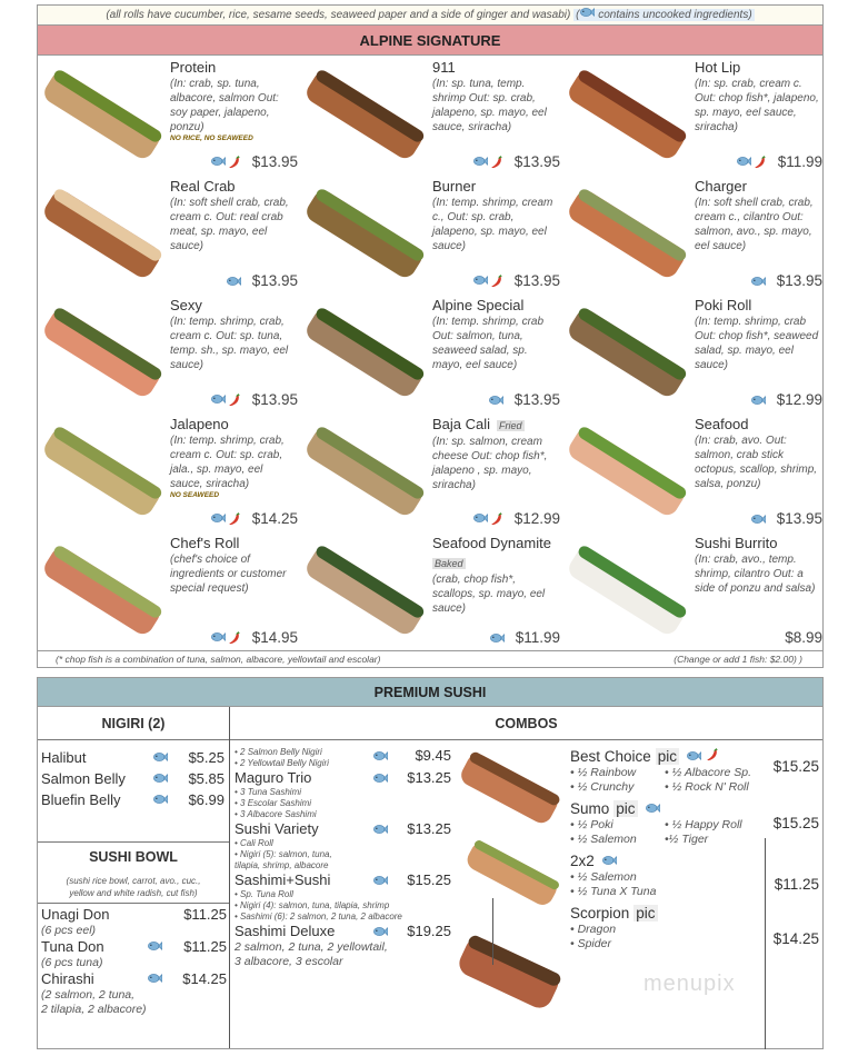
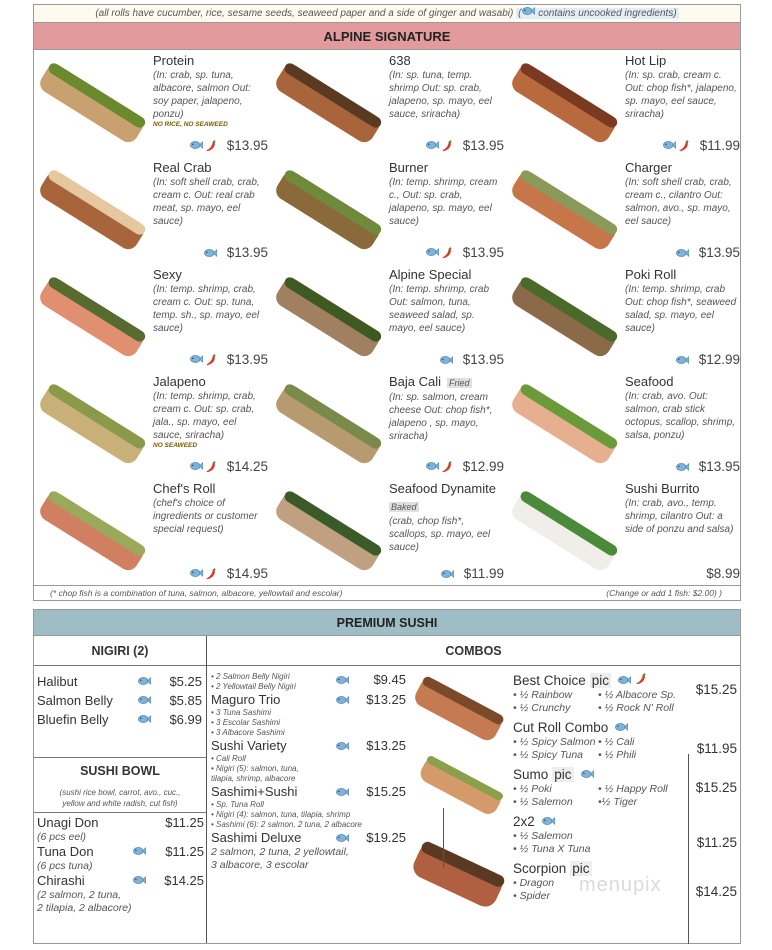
  (all rolls have cucumber, rice, sesame seeds, seaweed paper and a side of ginger and wasabi) ( contains uncooked ingredients)
  ALPINE SIGNATURE
  Protein
  (In: crab, sp. tuna, albacore, salmon Out: soy paper, jalapeno, ponzu)
  $13.95
- 911
+ 638
  (In: sp. tuna, temp. shrimp Out: sp. crab, jalapeno, sp. mayo, eel sauce, sriracha)
  $13.95
  Hot Lip
  (In: sp. crab, cream c. Out: chop fish*, jalapeno, sp. mayo, eel sauce, sriracha)
  $11.99
  Real Crab
  (In: soft shell crab, crab, cream c. Out: real crab meat, sp. mayo, eel sauce)
  $13.95
  Burner
  (In: temp. shrimp, cream c., Out: sp. crab, jalapeno, sp. mayo, eel sauce)
  $13.95
  Charger
  (In: soft shell crab, crab, cream c., cilantro Out: salmon, avo., sp. mayo, eel sauce)
  $13.95
  Sexy
  (In: temp. shrimp, crab, cream c. Out: sp. tuna, temp. sh., sp. mayo, eel sauce)
  $13.95
  Alpine Special
  (In: temp. shrimp, crab Out: salmon, tuna, seaweed salad, sp. mayo, eel sauce)
  $13.95
  Poki Roll
  (In: temp. shrimp, crab Out: chop fish*, seaweed salad, sp. mayo, eel sauce)
  $12.99
  Jalapeno
  (In: temp. shrimp, crab, cream c. Out: sp. crab, jala., sp. mayo, eel sauce, sriracha)
  $14.25
  Baja Cali Fried
  (In: sp. salmon, cream cheese Out: chop fish*, jalapeno , sp. mayo, sriracha)
  $12.99
  Seafood
  (In: crab, avo. Out: salmon, crab stick octopus, scallop, shrimp, salsa, ponzu)
  $13.95
  Chef's Roll
  (chef's choice of ingredients or customer special request)
  $14.95
  Seafood Dynamite
  Baked
  (crab, chop fish*, scallops, sp. mayo, eel sauce)
  $11.99
  Sushi Burrito
  (In: crab, avo., temp. shrimp, cilantro Out: a side of ponzu and salsa)
  $8.99
  (* chop fish is a combination of tuna, salmon, albacore, yellowtail and escolar)
  (Change or add 1 fish: $2.00) )
  PREMIUM SUSHI
  NIGIRI (2)
  Halibut
  $5.25
  Salmon Belly
  $5.85
  Bluefin Belly
  $6.99
  SUSHI BOWL
  (sushi rice bowl, carrot, avo., cuc.,
  yellow and white radish, cut fish)
  Unagi Don
  $11.25
  (6 pcs eel)
  Tuna Don
  $11.25
  (6 pcs tuna)
  Chirashi
  $14.25
  (2 salmon, 2 tuna,
  2 tilapia, 2 albacore)
  COMBOS
  $9.45
  • 2 Salmon Belly Nigiri
  • 2 Yellowtail Belly Nigiri
  Maguro Trio
  $13.25
  • 3 Tuna Sashimi
  • 3 Escolar Sashimi
  • 3 Albacore Sashimi
  Sushi Variety
  $13.25
  • Cali Roll
  • Nigiri (5): salmon, tuna,
  tilapia, shrimp, albacore
  Sashimi+Sushi
  $15.25
  • Sp. Tuna Roll
  • Nigiri (4): salmon, tuna, tilapia, shrimp
  • Sashimi (6): 2 salmon, 2 tuna, 2 albacore
  Sashimi Deluxe
  $19.25
  2 salmon, 2 tuna, 2 yellowtail,
  3 albacore, 3 escolar
  Best Choice pic
  • ½ Rainbow • ½ Albacore Sp.
  • ½ Crunchy • ½ Rock N' Roll
  $15.25
+ Cut Roll Combo
+ • ½ Spicy Salmon • ½ Cali
+ • ½ Spicy Tuna • ½ Phili
+ $11.95
  Sumo pic
  • ½ Poki • ½ Happy Roll
  • ½ Salemon •½ Tiger
  $15.25
  2x2
  • ½ Salemon
  • ½ Tuna X Tuna
  $11.25
  Scorpion pic
  • Dragon
  • Spider
  $14.25
  menupix
